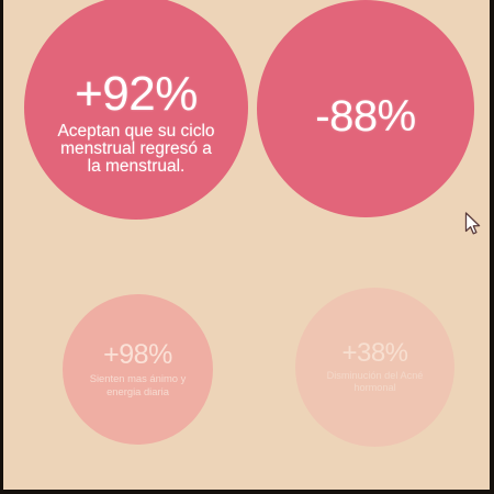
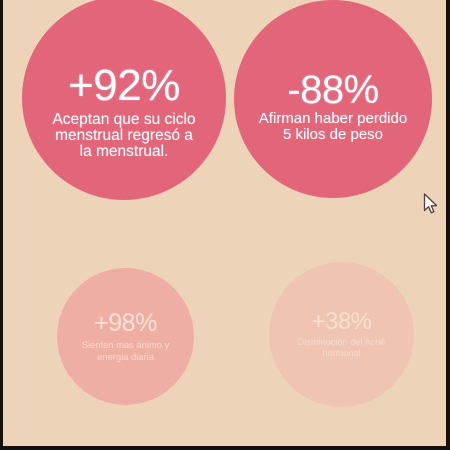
  +92%
  Aceptan que su ciclo menstrual regresó a la menstrual.
  -88%
+ Afirman haber perdido 5 kilos de peso
  +98%
  Sienten mas ánimo y energia diaria
  +38%
